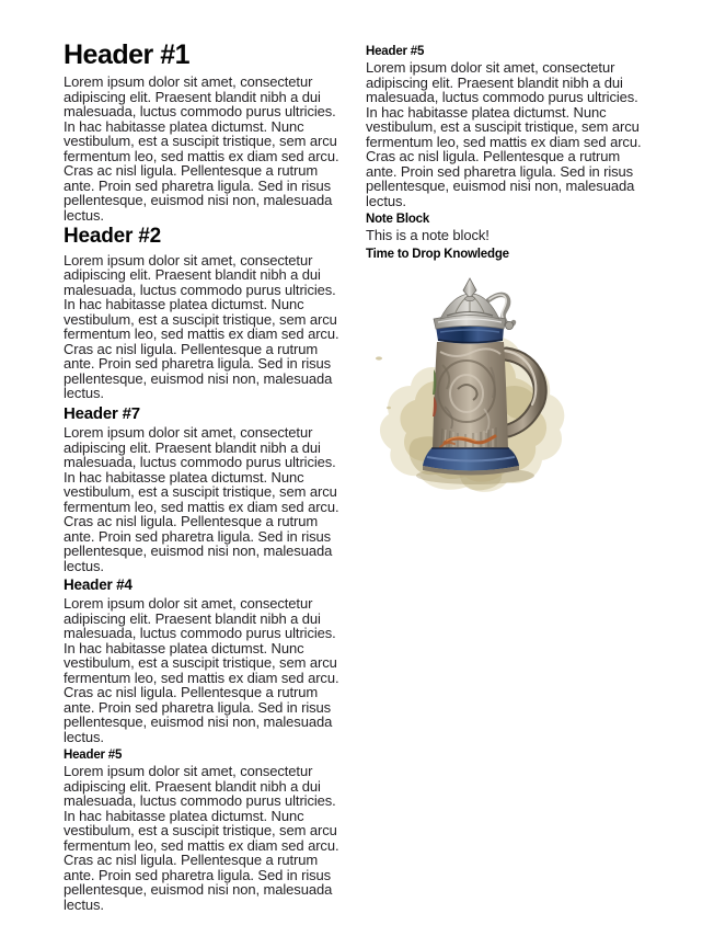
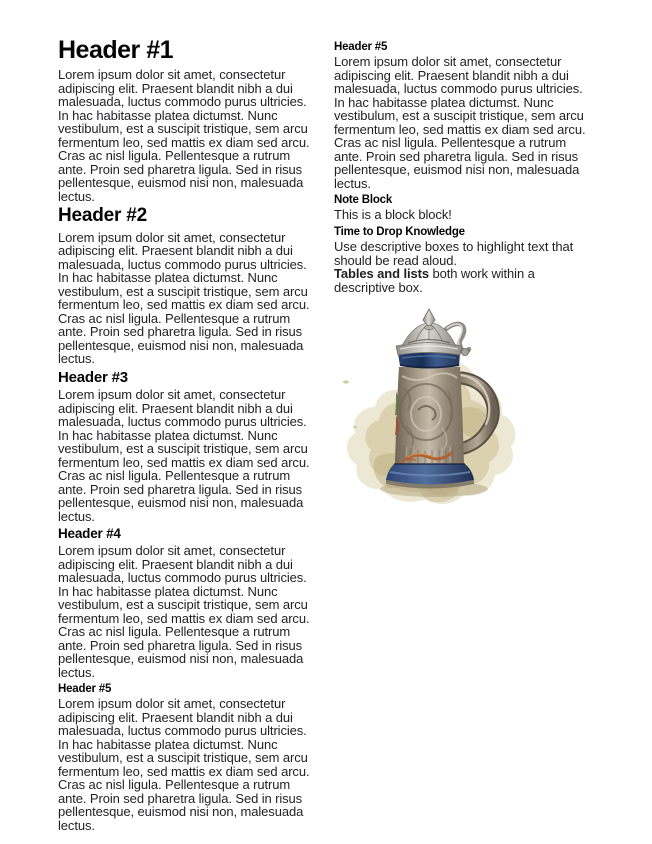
  Header #1
  Lorem ipsum dolor sit amet, consectetur adipiscing elit. Praesent blandit nibh a dui malesuada, luctus commodo purus ultricies. In hac habitasse platea dictumst. Nunc vestibulum, est a suscipit tristique, sem arcu fermentum leo, sed mattis ex diam sed arcu. Cras ac nisl ligula. Pellentesque a rutrum ante. Proin sed pharetra ligula. Sed in risus pellentesque, euismod nisi non, malesuada lectus.
  Header #2
  Lorem ipsum dolor sit amet, consectetur adipiscing elit. Praesent blandit nibh a dui malesuada, luctus commodo purus ultricies. In hac habitasse platea dictumst. Nunc vestibulum, est a suscipit tristique, sem arcu fermentum leo, sed mattis ex diam sed arcu. Cras ac nisl ligula. Pellentesque a rutrum ante. Proin sed pharetra ligula. Sed in risus pellentesque, euismod nisi non, malesuada lectus.
- Header #7
+ Header #3
  Lorem ipsum dolor sit amet, consectetur adipiscing elit. Praesent blandit nibh a dui malesuada, luctus commodo purus ultricies. In hac habitasse platea dictumst. Nunc vestibulum, est a suscipit tristique, sem arcu fermentum leo, sed mattis ex diam sed arcu. Cras ac nisl ligula. Pellentesque a rutrum ante. Proin sed pharetra ligula. Sed in risus pellentesque, euismod nisi non, malesuada lectus.
  Header #4
  Lorem ipsum dolor sit amet, consectetur adipiscing elit. Praesent blandit nibh a dui malesuada, luctus commodo purus ultricies. In hac habitasse platea dictumst. Nunc vestibulum, est a suscipit tristique, sem arcu fermentum leo, sed mattis ex diam sed arcu. Cras ac nisl ligula. Pellentesque a rutrum ante. Proin sed pharetra ligula. Sed in risus pellentesque, euismod nisi non, malesuada lectus.
  Header #5
  Lorem ipsum dolor sit amet, consectetur adipiscing elit. Praesent blandit nibh a dui malesuada, luctus commodo purus ultricies. In hac habitasse platea dictumst. Nunc vestibulum, est a suscipit tristique, sem arcu fermentum leo, sed mattis ex diam sed arcu. Cras ac nisl ligula. Pellentesque a rutrum ante. Proin sed pharetra ligula. Sed in risus pellentesque, euismod nisi non, malesuada lectus.
  Header #5
  Lorem ipsum dolor sit amet, consectetur adipiscing elit. Praesent blandit nibh a dui malesuada, luctus commodo purus ultricies. In hac habitasse platea dictumst. Nunc vestibulum, est a suscipit tristique, sem arcu fermentum leo, sed mattis ex diam sed arcu. Cras ac nisl ligula. Pellentesque a rutrum ante. Proin sed pharetra ligula. Sed in risus pellentesque, euismod nisi non, malesuada lectus.
  Note Block
- This is a note block!
+ This is a block block!
  Time to Drop Knowledge
+ Use descriptive boxes to highlight text that should be read aloud.
+ Tables and lists both work within a descriptive box.
